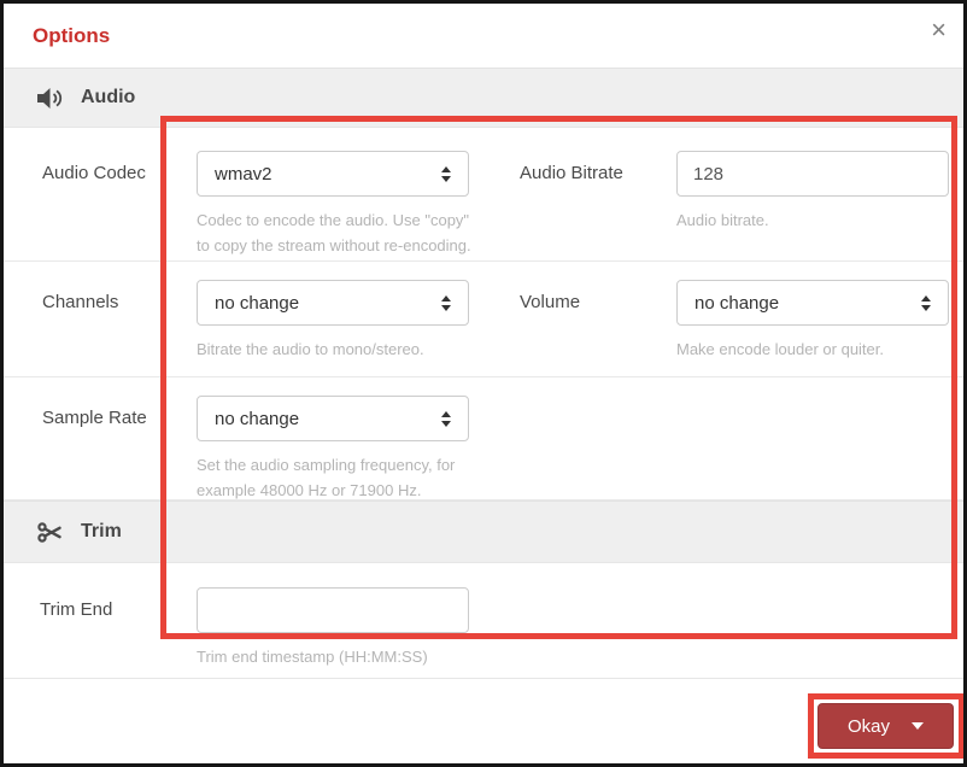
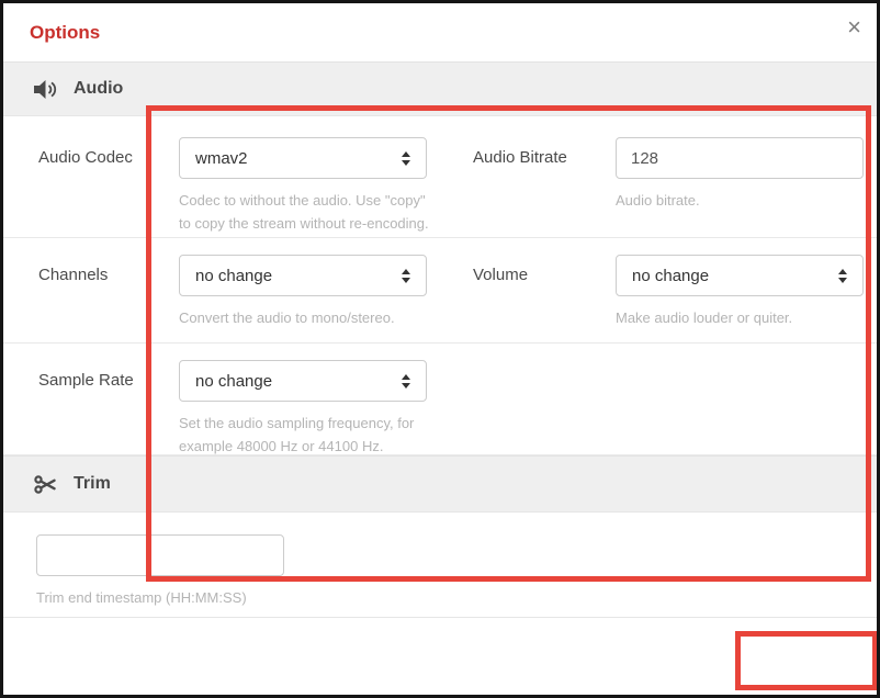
  Options
  ×
  Audio
  Audio Codec
  wmav2
- Codec to encode the audio. Use "copy" to copy the stream without re-encoding.
+ Codec to without the audio. Use "copy" to copy the stream without re-encoding.
  Audio Bitrate
  128
  Audio bitrate.
  Channels
  no change
- Bitrate the audio to mono/stereo.
+ Convert the audio to mono/stereo.
  Volume
  no change
- Make encode louder or quiter.
+ Make audio louder or quiter.
  Sample Rate
  no change
- Set the audio sampling frequency, for example 48000 Hz or 71900 Hz.
+ Set the audio sampling frequency, for example 48000 Hz or 44100 Hz.
  Trim
- Trim End
  Trim end timestamp (HH:MM:SS)
- Okay
